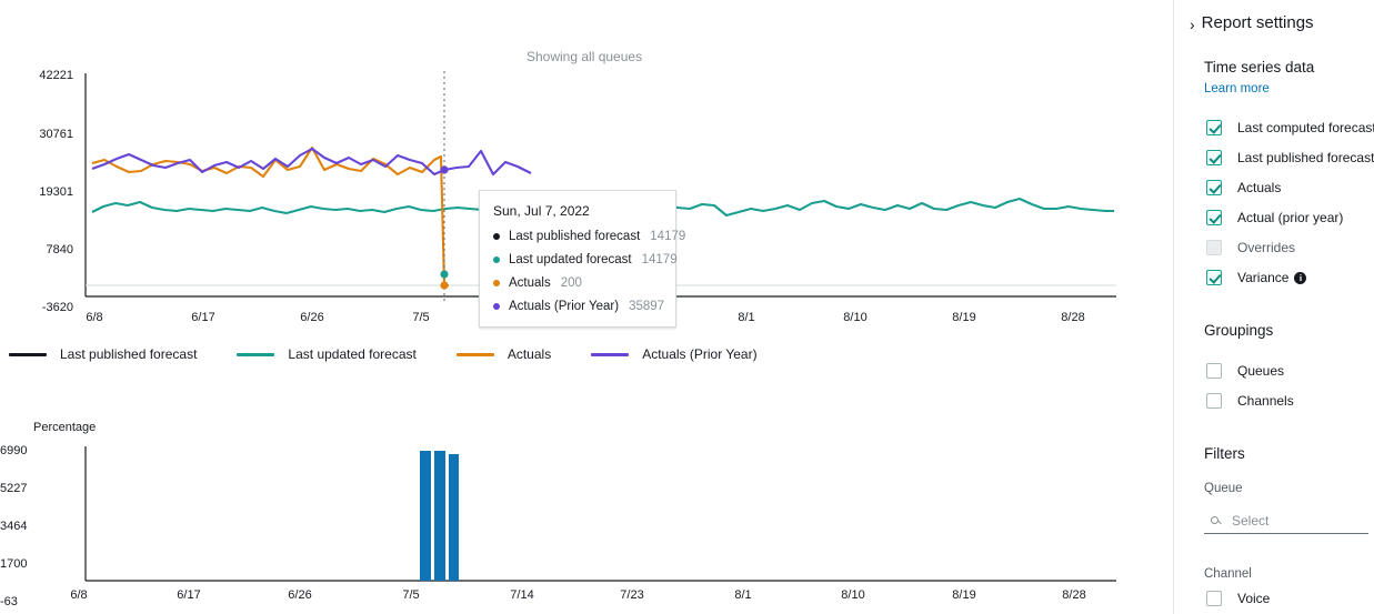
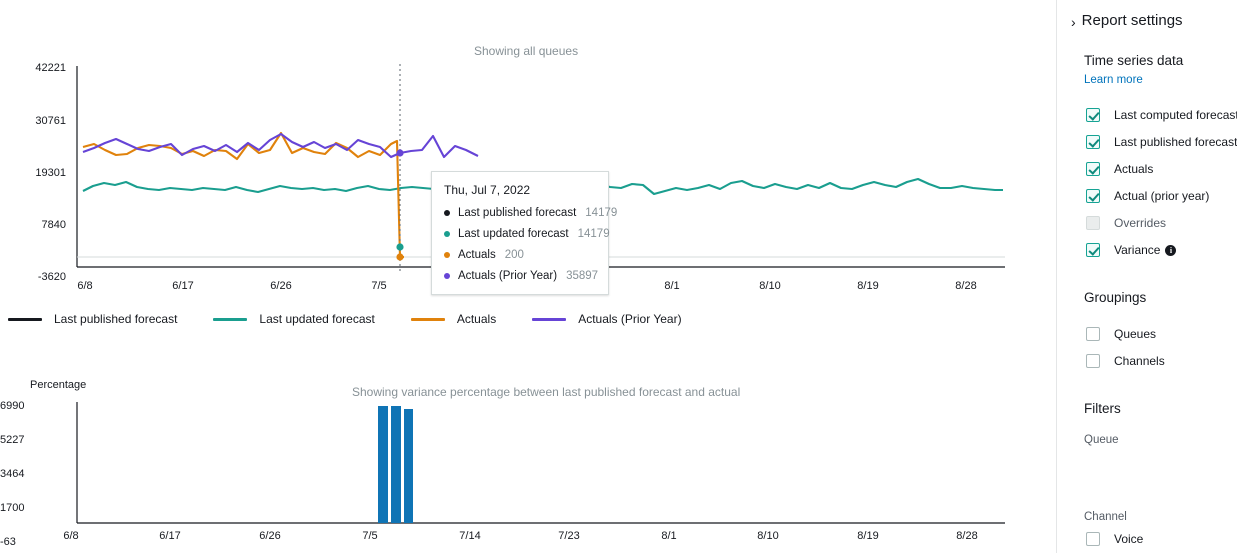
  Showing all queues
  42221
  30761
  19301
  7840
  -3620
  6/8
  6/17
  6/26
  7/5
  8/1
  8/10
  8/19
  8/28
- Sun, Jul 7, 2022
+ Thu, Jul 7, 2022
  Last published forecast
  14179
  Last updated forecast
  14179
  Actuals
  200
  Actuals (Prior Year)
  35897
  Last published forecast
  Last updated forecast
  Actuals
  Actuals (Prior Year)
+ Showing variance percentage between last published forecast and actual
  Percentage
  6990
  5227
  3464
  1700
  -63
  6/8
  6/17
  6/26
  7/5
  7/14
  7/23
  8/1
  8/10
  8/19
  8/28
  ›
  Report settings
  Time series data
  Learn more
  Last computed forecas
  Last published forecast
  Actuals
  Actual (prior year)
  Overrides
  Variance
  i
  Groupings
  Queues
  Channels
  Filters
  Queue
- Select
  Channel
  Voice
